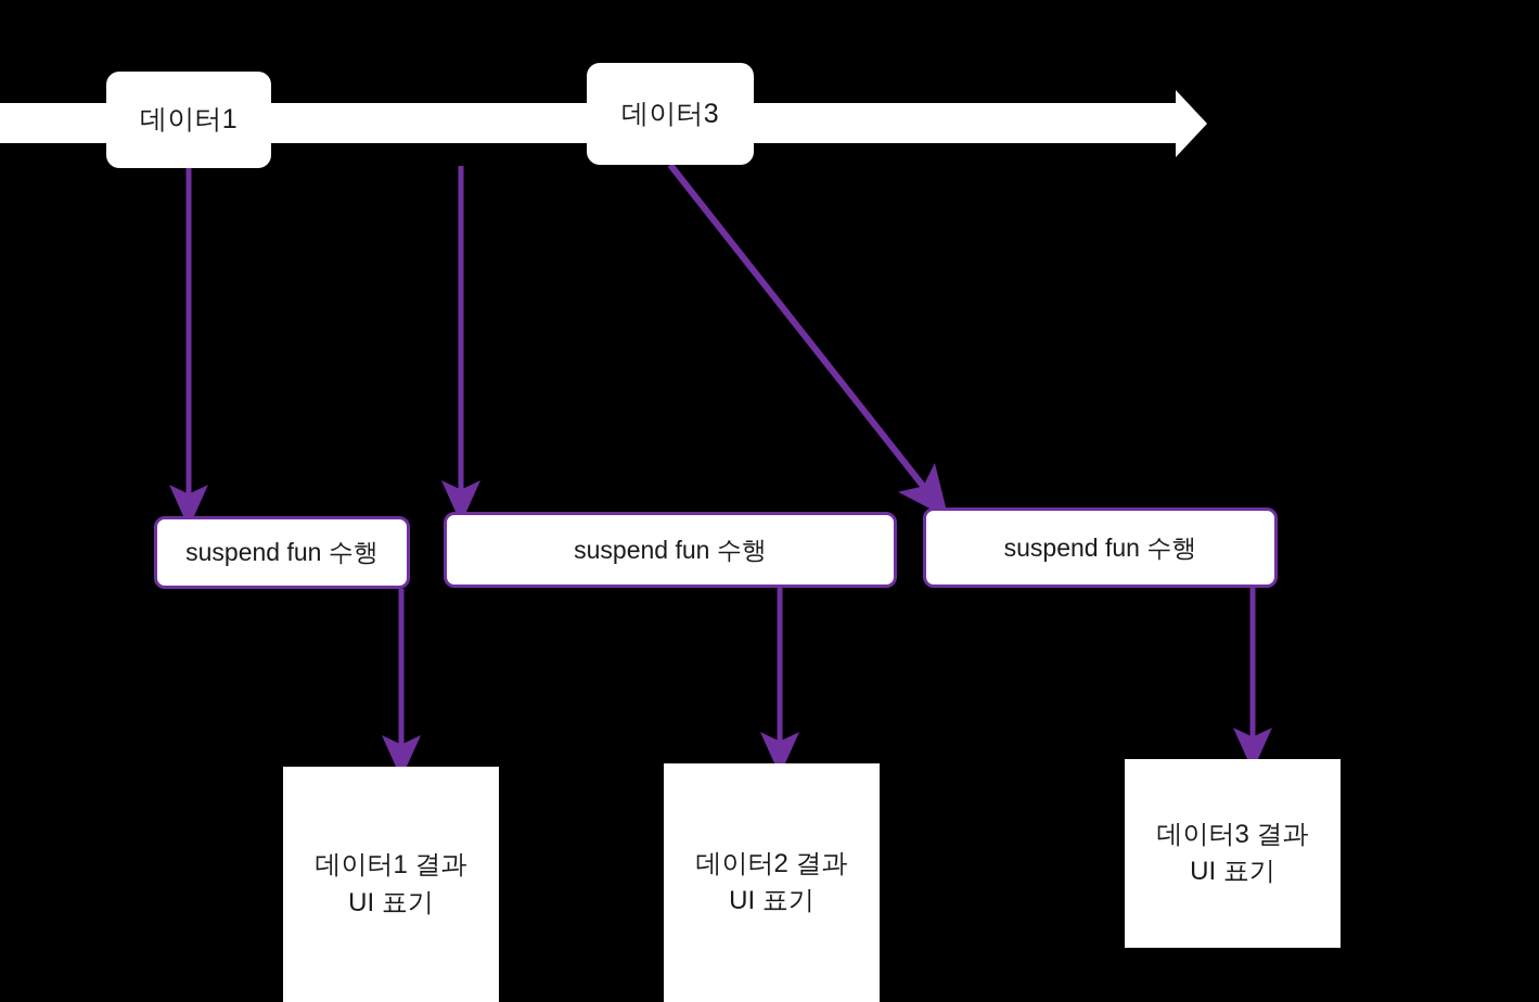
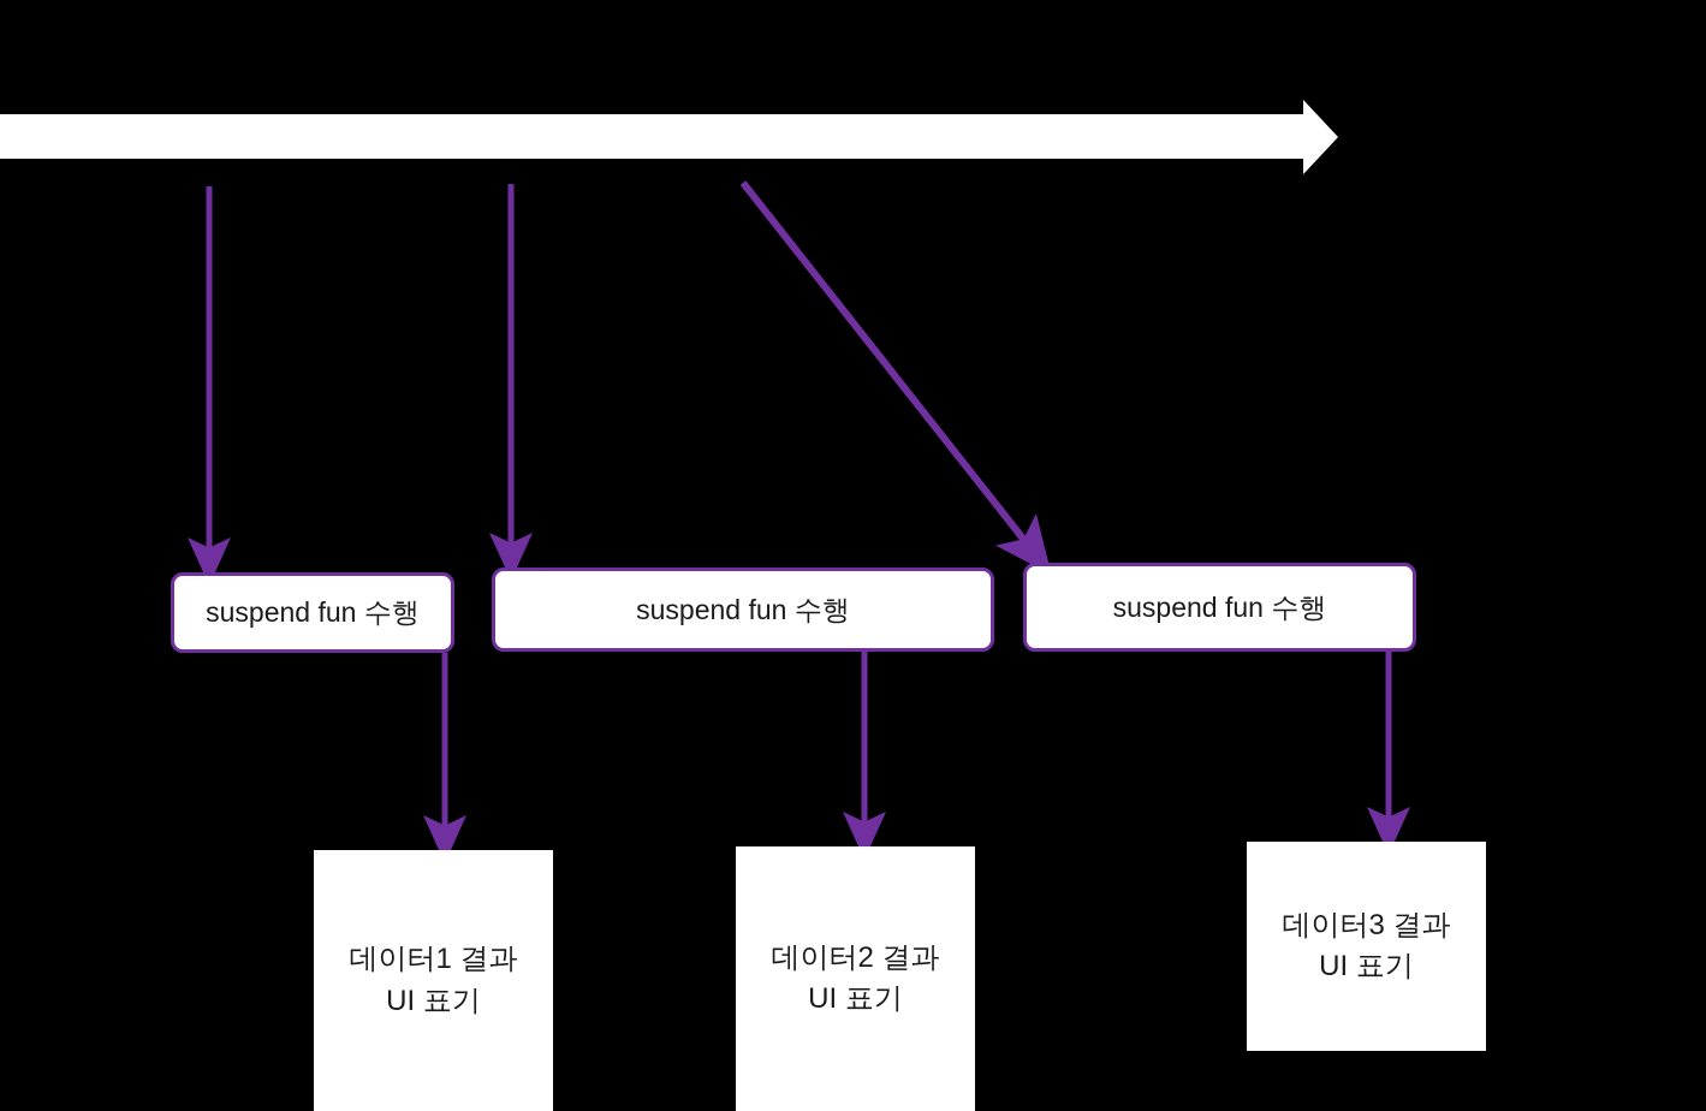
- 데이터1
- 데이터3
  suspend fun 수행
  suspend fun 수행
  suspend fun 수행
  데이터1 결과
  UI 표기
  데이터2 결과
  UI 표기
  데이터3 결과
  UI 표기
